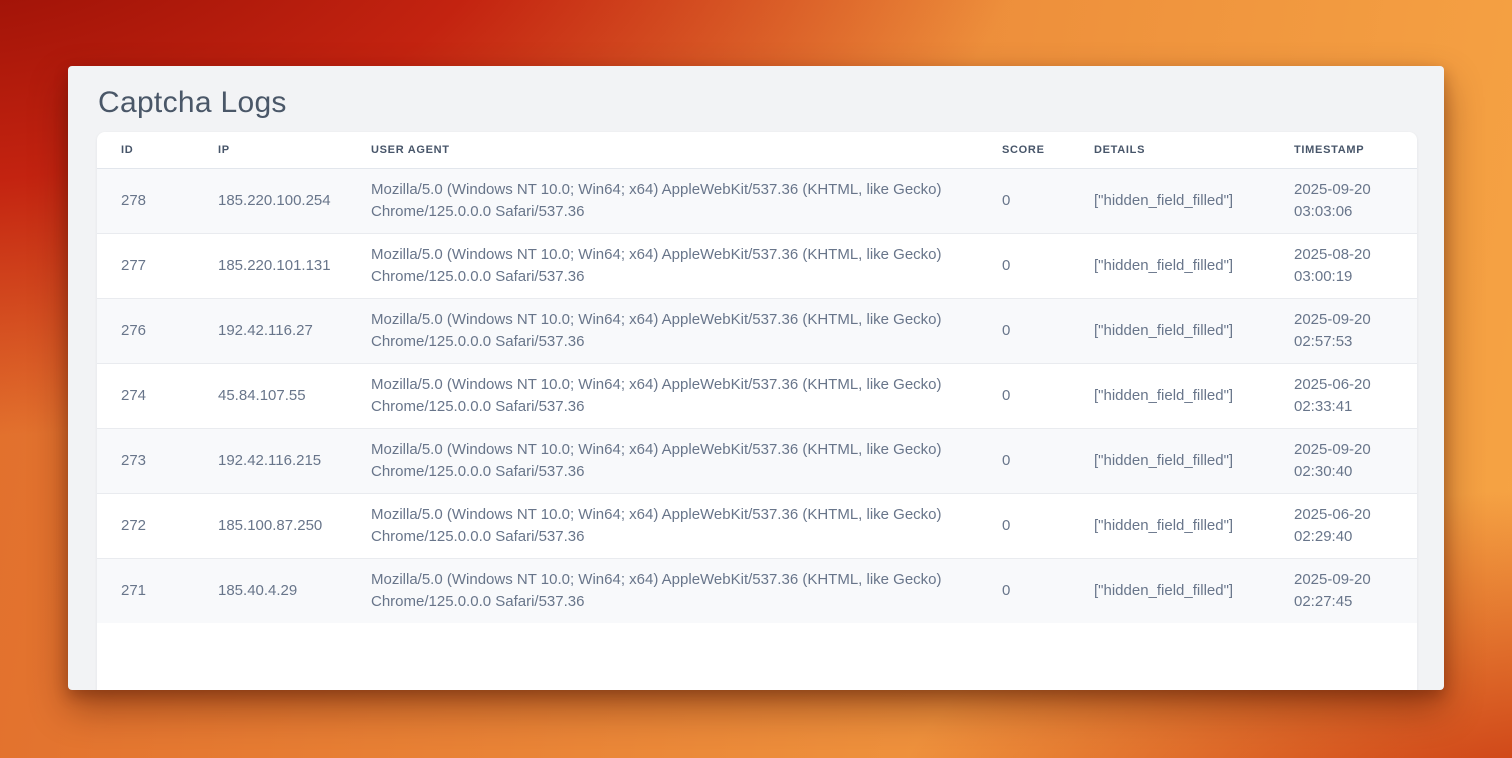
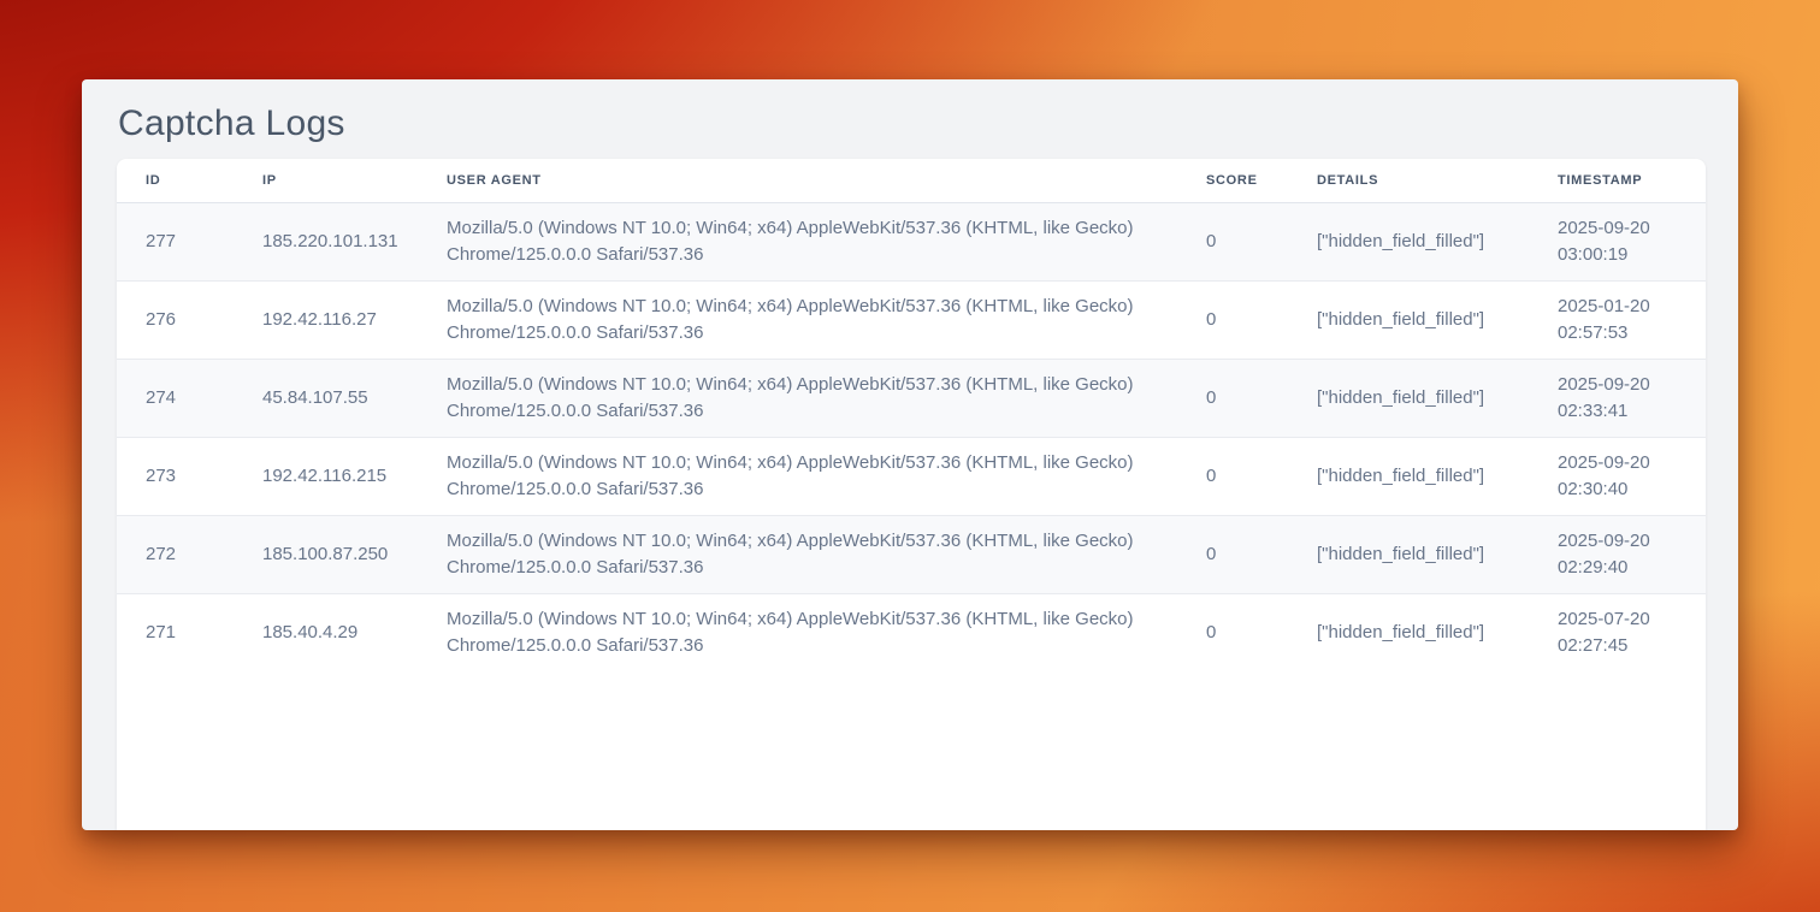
  Captcha Logs
  ID	IP	USER AGENT	SCORE	DETAILS	TIMESTAMP
- 278	185.220.100.254	Mozilla/5.0 (Windows NT 10.0; Win64; x64) AppleWebKit/537.36 (KHTML, like Gecko) Chrome/125.0.0.0 Safari/537.36	0	["hidden_field_filled"]	2025-09-20 03:03:06
- 277	185.220.101.131	Mozilla/5.0 (Windows NT 10.0; Win64; x64) AppleWebKit/537.36 (KHTML, like Gecko) Chrome/125.0.0.0 Safari/537.36	0	["hidden_field_filled"]	2025-08-20 03:00:19
+ 277	185.220.101.131	Mozilla/5.0 (Windows NT 10.0; Win64; x64) AppleWebKit/537.36 (KHTML, like Gecko) Chrome/125.0.0.0 Safari/537.36	0	["hidden_field_filled"]	2025-09-20 03:00:19
- 276	192.42.116.27	Mozilla/5.0 (Windows NT 10.0; Win64; x64) AppleWebKit/537.36 (KHTML, like Gecko) Chrome/125.0.0.0 Safari/537.36	0	["hidden_field_filled"]	2025-09-20 02:57:53
+ 276	192.42.116.27	Mozilla/5.0 (Windows NT 10.0; Win64; x64) AppleWebKit/537.36 (KHTML, like Gecko) Chrome/125.0.0.0 Safari/537.36	0	["hidden_field_filled"]	2025-01-20 02:57:53
- 274	45.84.107.55	Mozilla/5.0 (Windows NT 10.0; Win64; x64) AppleWebKit/537.36 (KHTML, like Gecko) Chrome/125.0.0.0 Safari/537.36	0	["hidden_field_filled"]	2025-06-20 02:33:41
+ 274	45.84.107.55	Mozilla/5.0 (Windows NT 10.0; Win64; x64) AppleWebKit/537.36 (KHTML, like Gecko) Chrome/125.0.0.0 Safari/537.36	0	["hidden_field_filled"]	2025-09-20 02:33:41
  273	192.42.116.215	Mozilla/5.0 (Windows NT 10.0; Win64; x64) AppleWebKit/537.36 (KHTML, like Gecko) Chrome/125.0.0.0 Safari/537.36	0	["hidden_field_filled"]	2025-09-20 02:30:40
- 272	185.100.87.250	Mozilla/5.0 (Windows NT 10.0; Win64; x64) AppleWebKit/537.36 (KHTML, like Gecko) Chrome/125.0.0.0 Safari/537.36	0	["hidden_field_filled"]	2025-06-20 02:29:40
+ 272	185.100.87.250	Mozilla/5.0 (Windows NT 10.0; Win64; x64) AppleWebKit/537.36 (KHTML, like Gecko) Chrome/125.0.0.0 Safari/537.36	0	["hidden_field_filled"]	2025-09-20 02:29:40
- 271	185.40.4.29	Mozilla/5.0 (Windows NT 10.0; Win64; x64) AppleWebKit/537.36 (KHTML, like Gecko) Chrome/125.0.0.0 Safari/537.36	0	["hidden_field_filled"]	2025-09-20 02:27:45
+ 271	185.40.4.29	Mozilla/5.0 (Windows NT 10.0; Win64; x64) AppleWebKit/537.36 (KHTML, like Gecko) Chrome/125.0.0.0 Safari/537.36	0	["hidden_field_filled"]	2025-07-20 02:27:45
